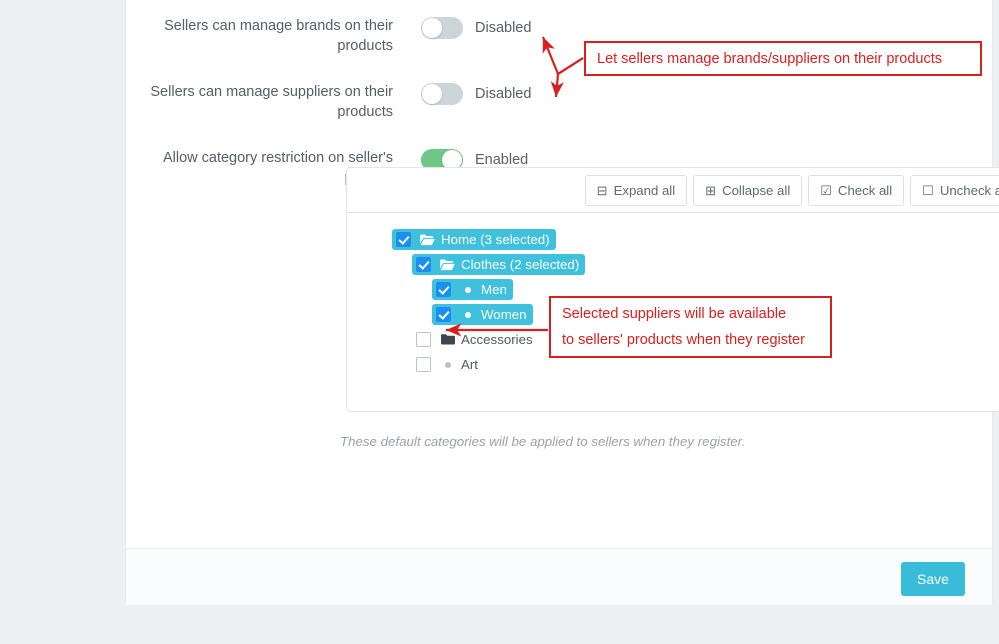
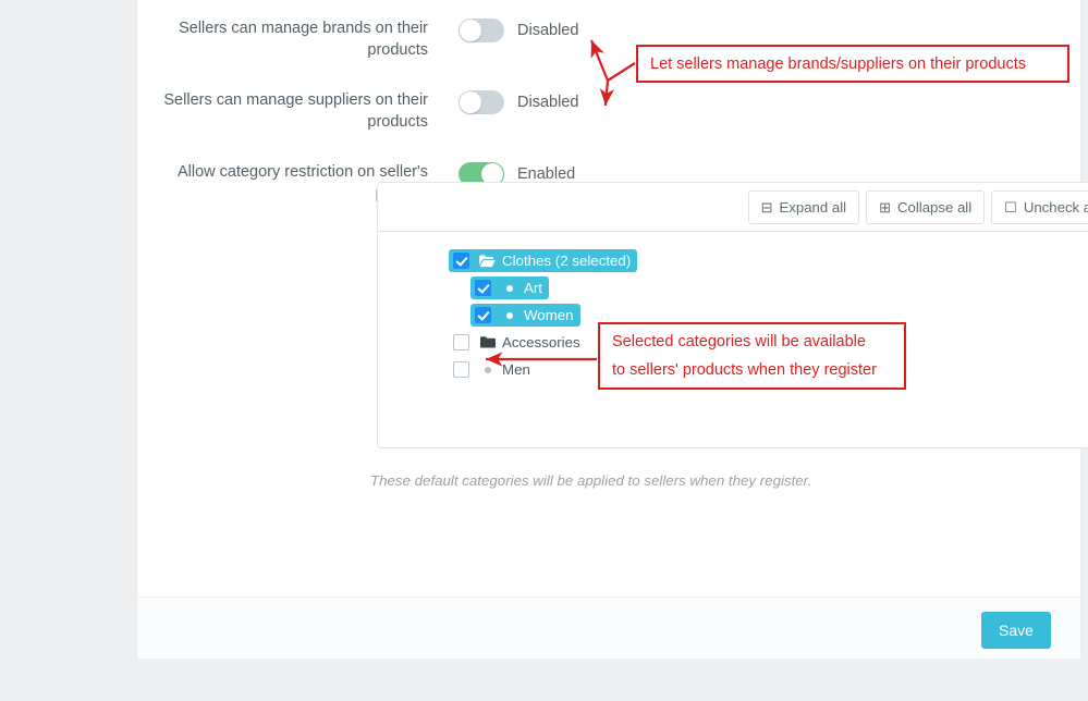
  Sellers can manage brands on their products
  Disabled
  Sellers can manage suppliers on their products
  Disabled
  Allow category restriction on seller's
  Enabled
  ⊟
  Expand all
  ⊞
  Collapse all
- ☑
- Check all
  ☐
  Uncheck a
- Home (3 selected)
  Clothes (2 selected)
- Men
+ Art
  Women
  Accessories
- Art
+ Men
  These default categories will be applied to sellers when they register.
  Save
  Let sellers manage brands/suppliers on their products
- Selected suppliers will be available
+ Selected categories will be available
  to sellers' products when they register
